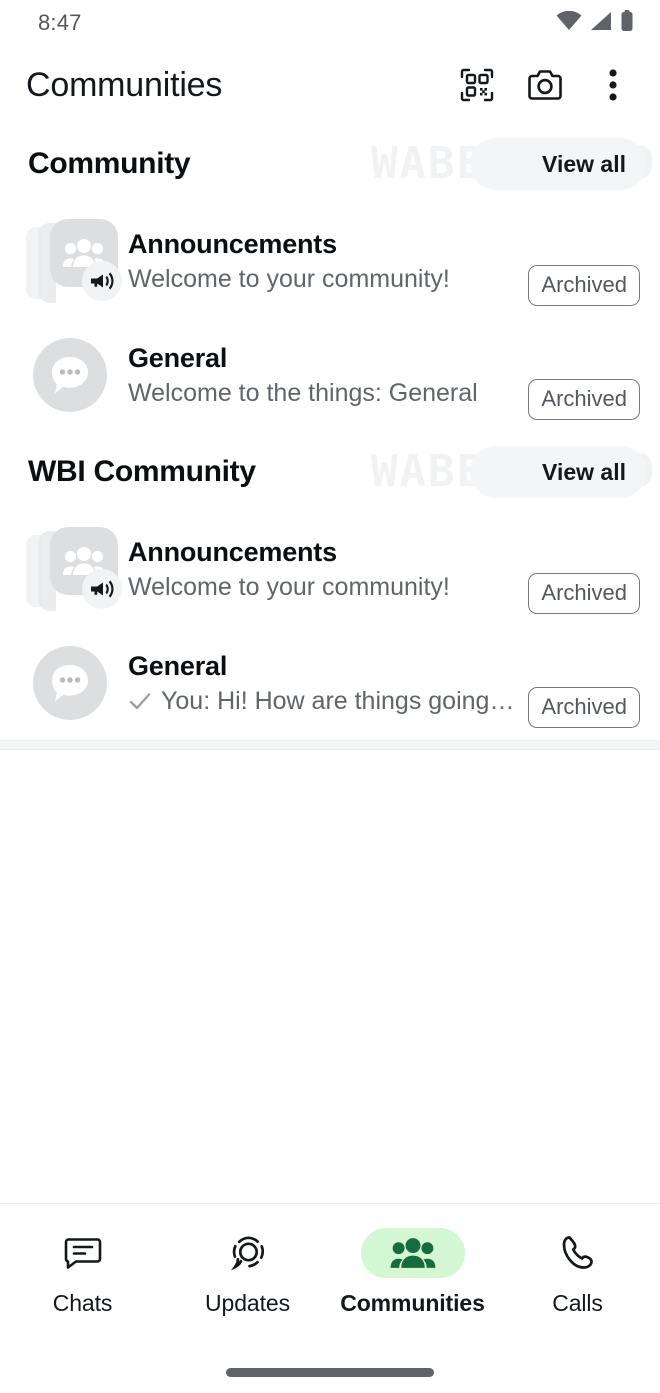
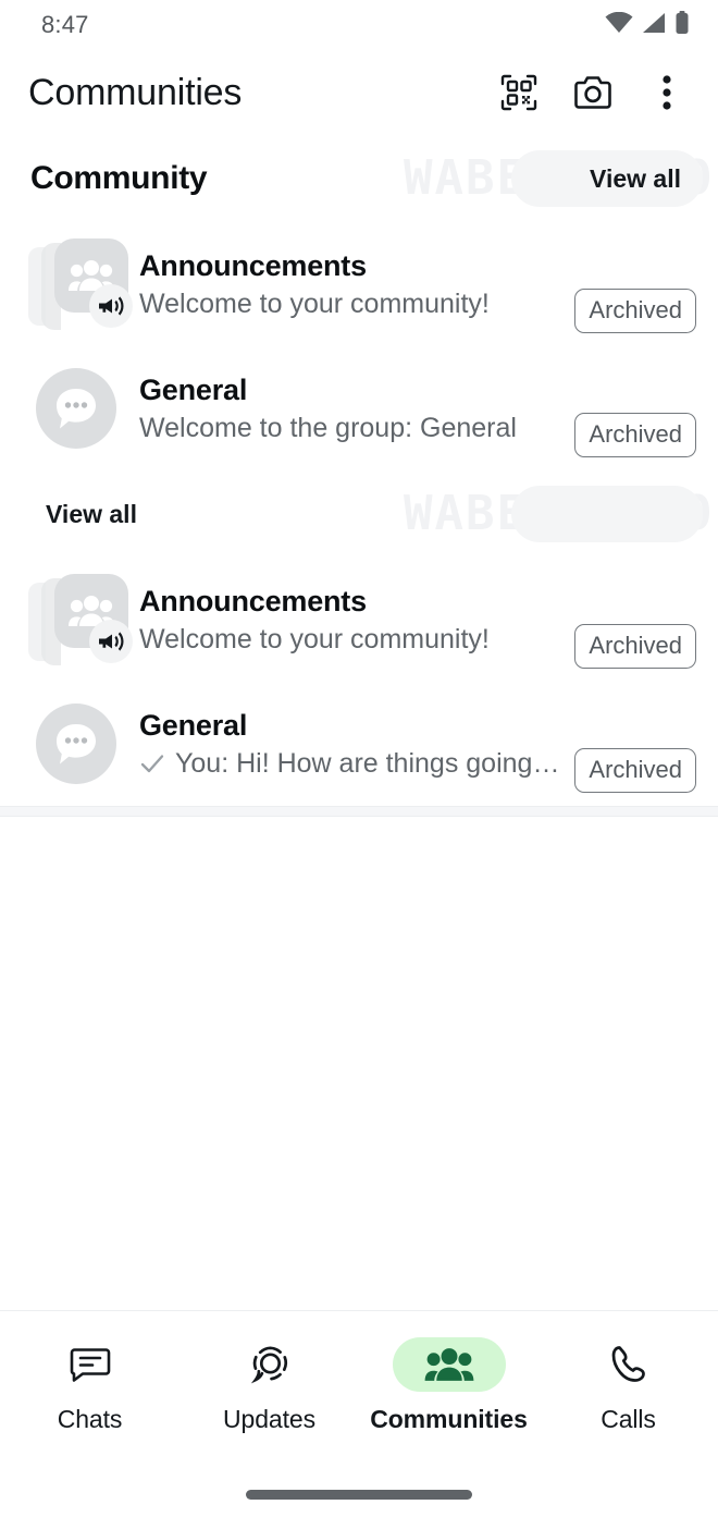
  8:47
  Communities
  Community
  View all
  Announcements
  Welcome to your community!
  Archived
  General
- Welcome to the things: General
+ Welcome to the group: General
  Archived
- WBI Community
  View all
  Announcements
  Welcome to your community!
  Archived
  General
  You: Hi! How are things going…
  Archived
  Chats
  Updates
  Communities
  Calls
